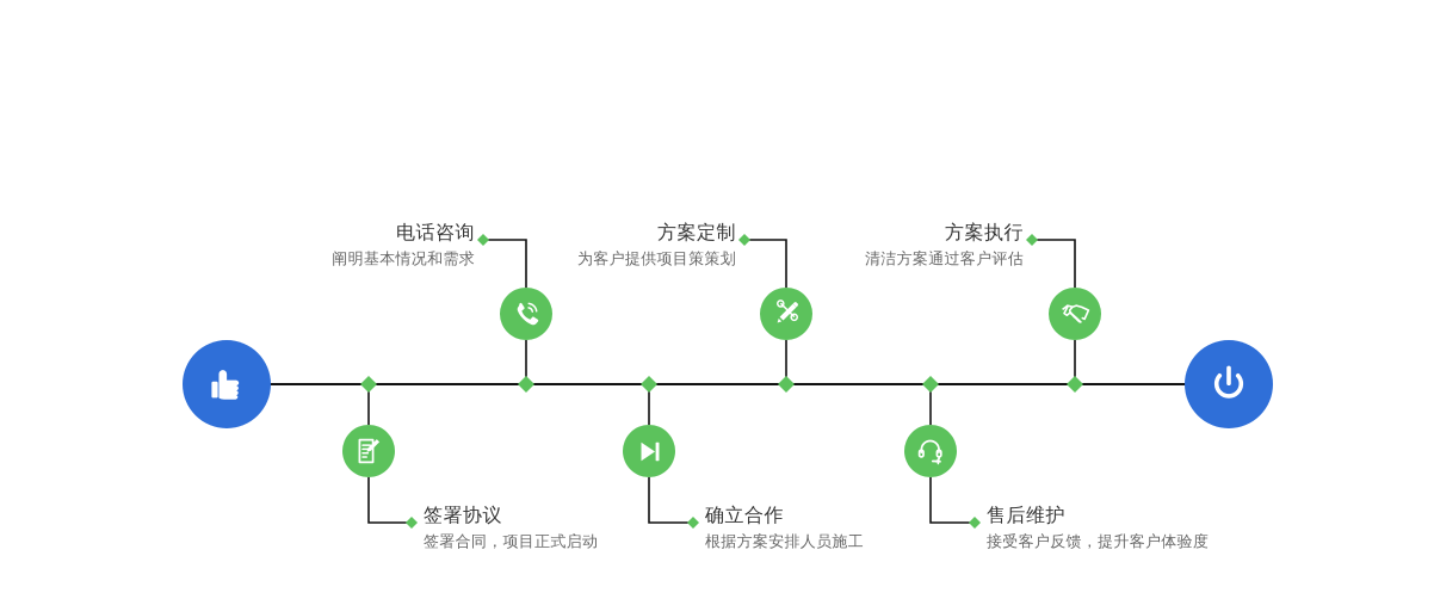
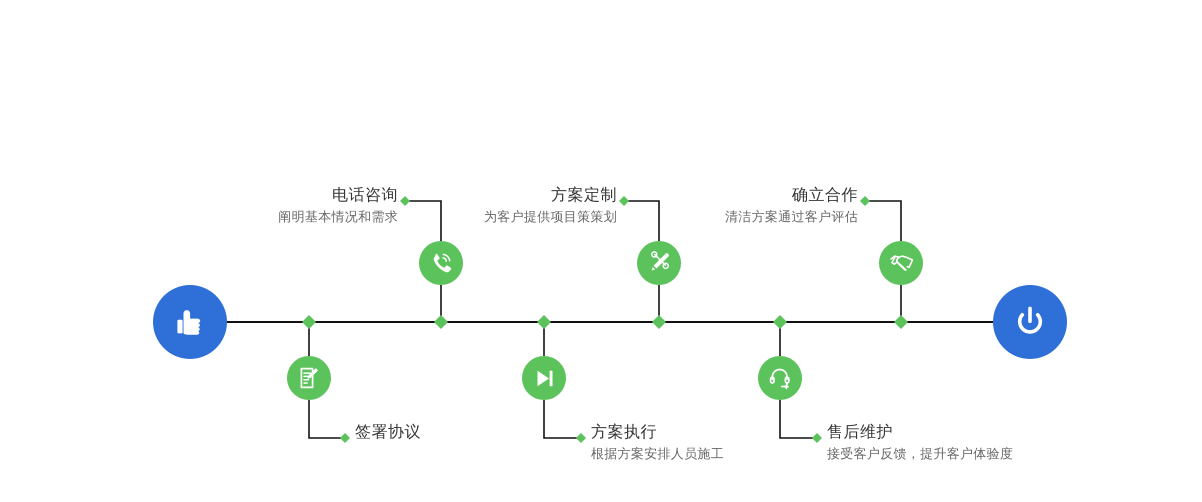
  电话咨询
  阐明基本情况和需求
  方案定制
  为客户提供项目策策划
- 方案执行
+ 确立合作
  清洁方案通过客户评估
  签署协议
- 签署合同，项目正式启动
- 确立合作
+ 方案执行
  根据方案安排人员施工
  售后维护
  接受客户反馈，提升客户体验度
